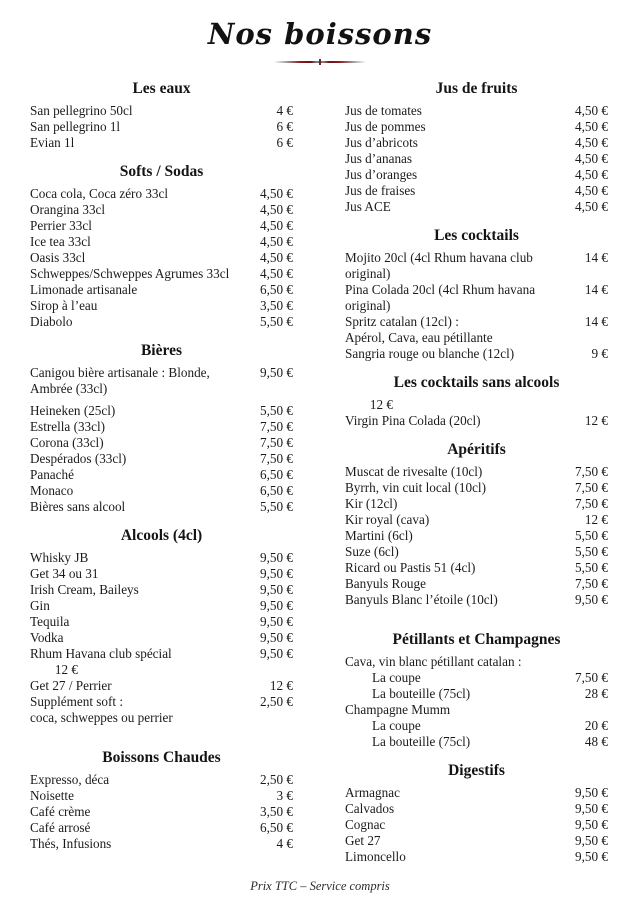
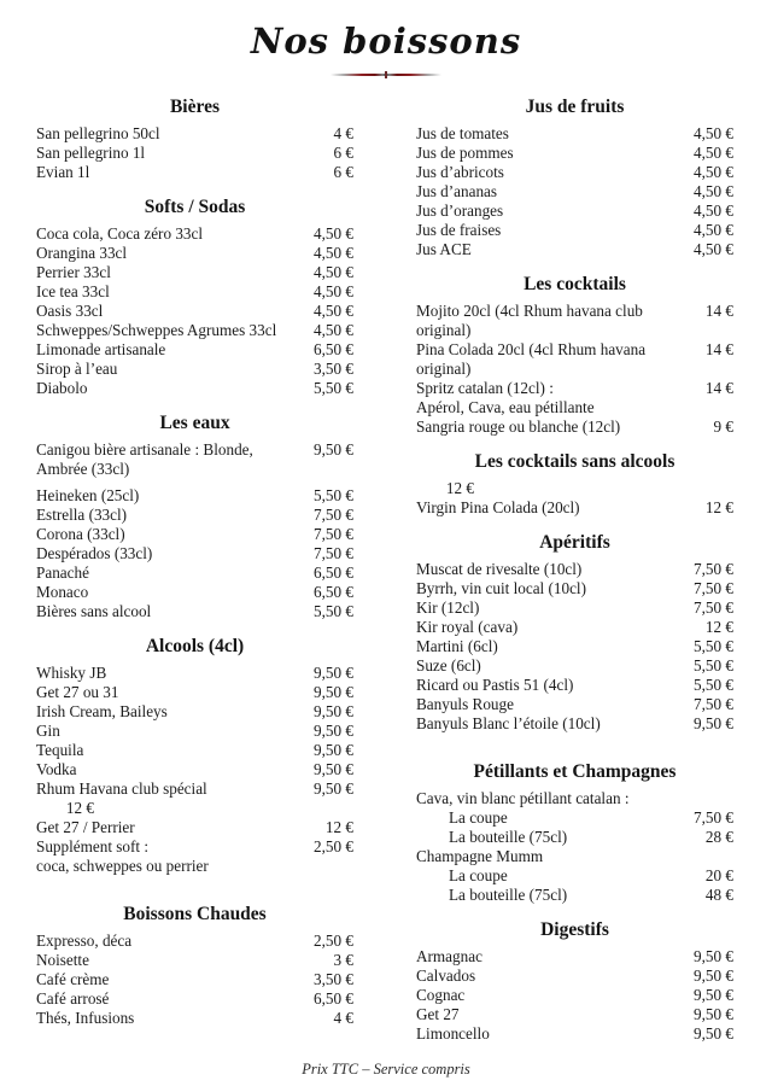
  Nos boissons
- Les eaux
+ Bières
  San pellegrino 50cl
  4 €
  San pellegrino 1l
  6 €
  Evian 1l
  6 €
  Softs / Sodas
  Coca cola, Coca zéro 33cl
  4,50 €
  Orangina 33cl
  4,50 €
  Perrier 33cl
  4,50 €
  Ice tea 33cl
  4,50 €
  Oasis 33cl
  4,50 €
  Schweppes/Schweppes Agrumes 33cl
  4,50 €
  Limonade artisanale
  6,50 €
  Sirop à l’eau
  3,50 €
  Diabolo
  5,50 €
- Bières
+ Les eaux
  Canigou bière artisanale : Blonde, Ambrée (33cl)
  9,50 €
  Heineken (25cl)
  5,50 €
  Estrella (33cl)
  7,50 €
  Corona (33cl)
  7,50 €
  Despérados (33cl)
  7,50 €
  Panaché
  6,50 €
  Monaco
  6,50 €
  Bières sans alcool
  5,50 €
  Alcools (4cl)
  Whisky JB
  9,50 €
- Get 34 ou 31
+ Get 27 ou 31
  9,50 €
  Irish Cream, Baileys
  9,50 €
  Gin
  9,50 €
  Tequila
  9,50 €
  Vodka
  9,50 €
  Rhum Havana club spécial
  9,50 €
  12 €
  Get 27 / Perrier
  12 €
  Supplément soft :
  2,50 €
  coca, schweppes ou perrier
  Boissons Chaudes
  Expresso, déca
  2,50 €
  Noisette
  3 €
  Café crème
  3,50 €
  Café arrosé
  6,50 €
  Thés, Infusions
  4 €
  Jus de fruits
  Jus de tomates
  4,50 €
  Jus de pommes
  4,50 €
  Jus d’abricots
  4,50 €
  Jus d’ananas
  4,50 €
  Jus d’oranges
  4,50 €
  Jus de fraises
  4,50 €
  Jus ACE
  4,50 €
  Les cocktails
  Mojito 20cl (4cl Rhum havana club original)
  14 €
  Pina Colada 20cl (4cl Rhum havana original)
  14 €
  Spritz catalan (12cl) :
  14 €
  Apérol, Cava, eau pétillante
  Sangria rouge ou blanche (12cl)
  9 €
  Les cocktails sans alcools
  12 €
  Virgin Pina Colada (20cl)
  12 €
  Apéritifs
  Muscat de rivesalte (10cl)
  7,50 €
  Byrrh, vin cuit local (10cl)
  7,50 €
  Kir (12cl)
  7,50 €
  Kir royal (cava)
  12 €
  Martini (6cl)
  5,50 €
  Suze (6cl)
  5,50 €
  Ricard ou Pastis 51 (4cl)
  5,50 €
  Banyuls Rouge
  7,50 €
  Banyuls Blanc l’étoile (10cl)
  9,50 €
  Pétillants et Champagnes
  Cava, vin blanc pétillant catalan :
  La coupe
  7,50 €
  La bouteille (75cl)
  28 €
  Champagne Mumm
  La coupe
  20 €
  La bouteille (75cl)
  48 €
  Digestifs
  Armagnac
  9,50 €
  Calvados
  9,50 €
  Cognac
  9,50 €
  Get 27
  9,50 €
  Limoncello
  9,50 €
  Prix TTC – Service compris
